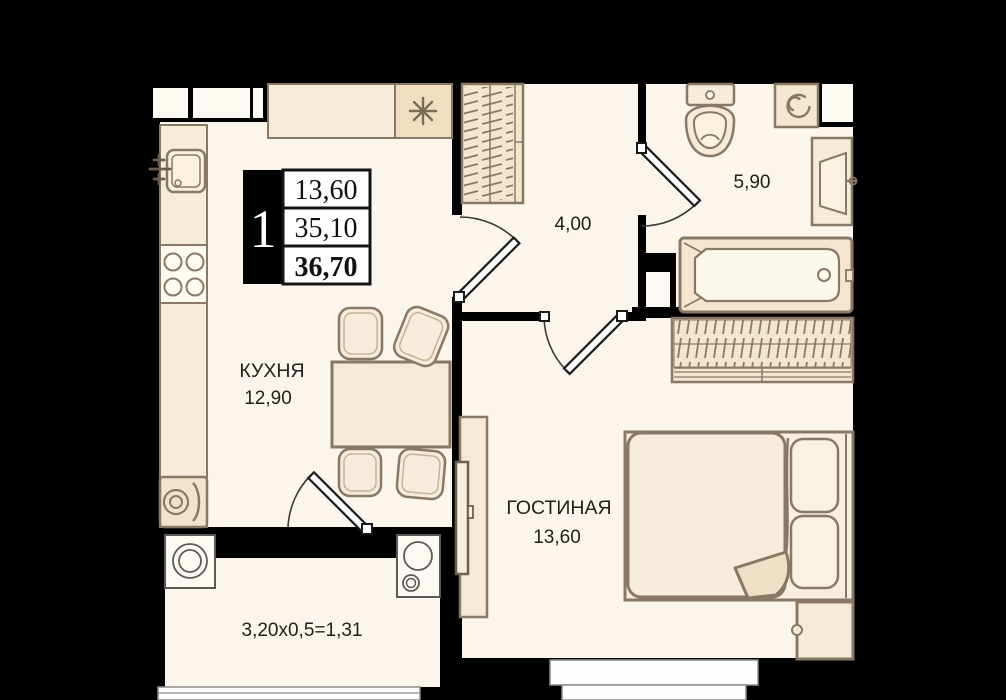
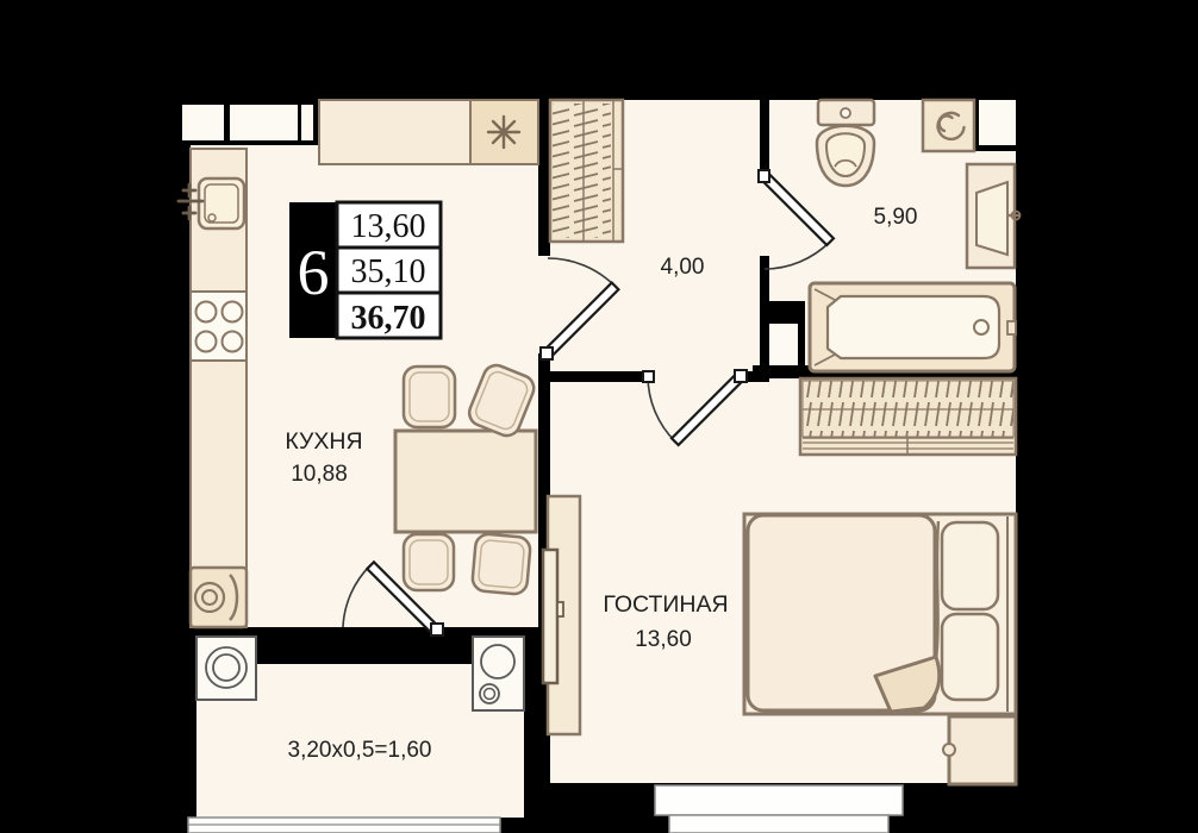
- 1
+ 6
  13,60
  35,10
  36,70
  КУХНЯ
- 12,90
+ 10,88
  4,00
  5,90
  ГОСТИНАЯ
  13,60
- 3,20x0,5=1,31
+ 3,20x0,5=1,60
